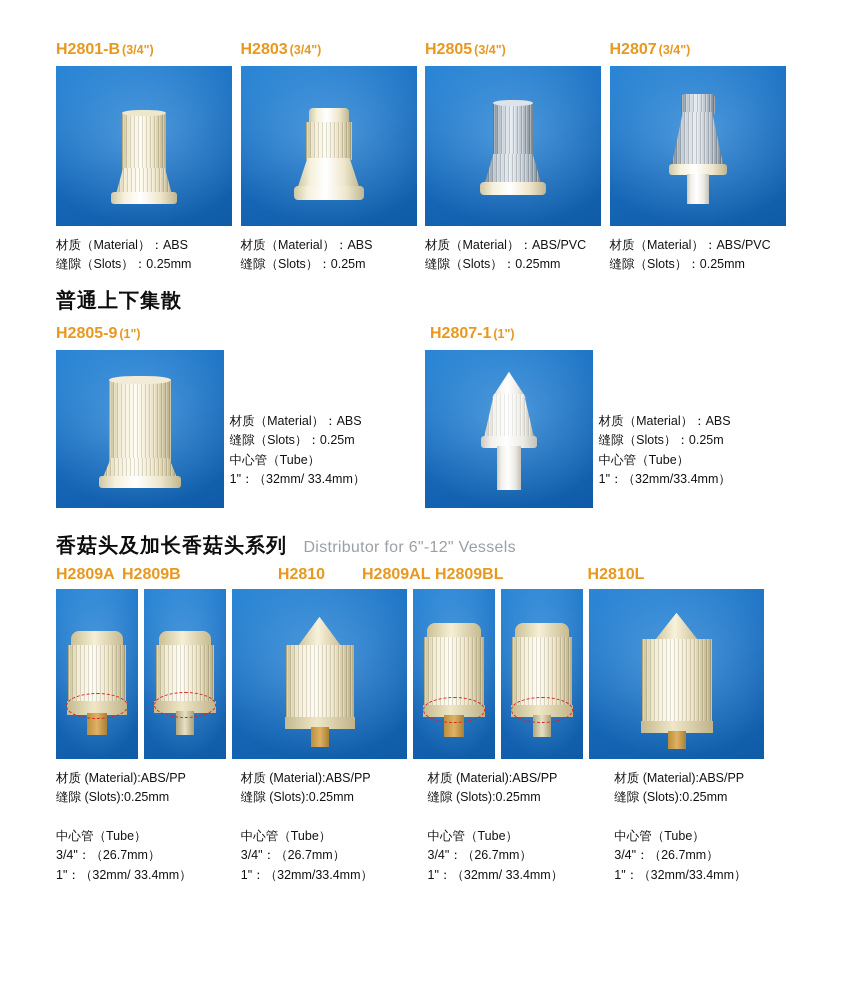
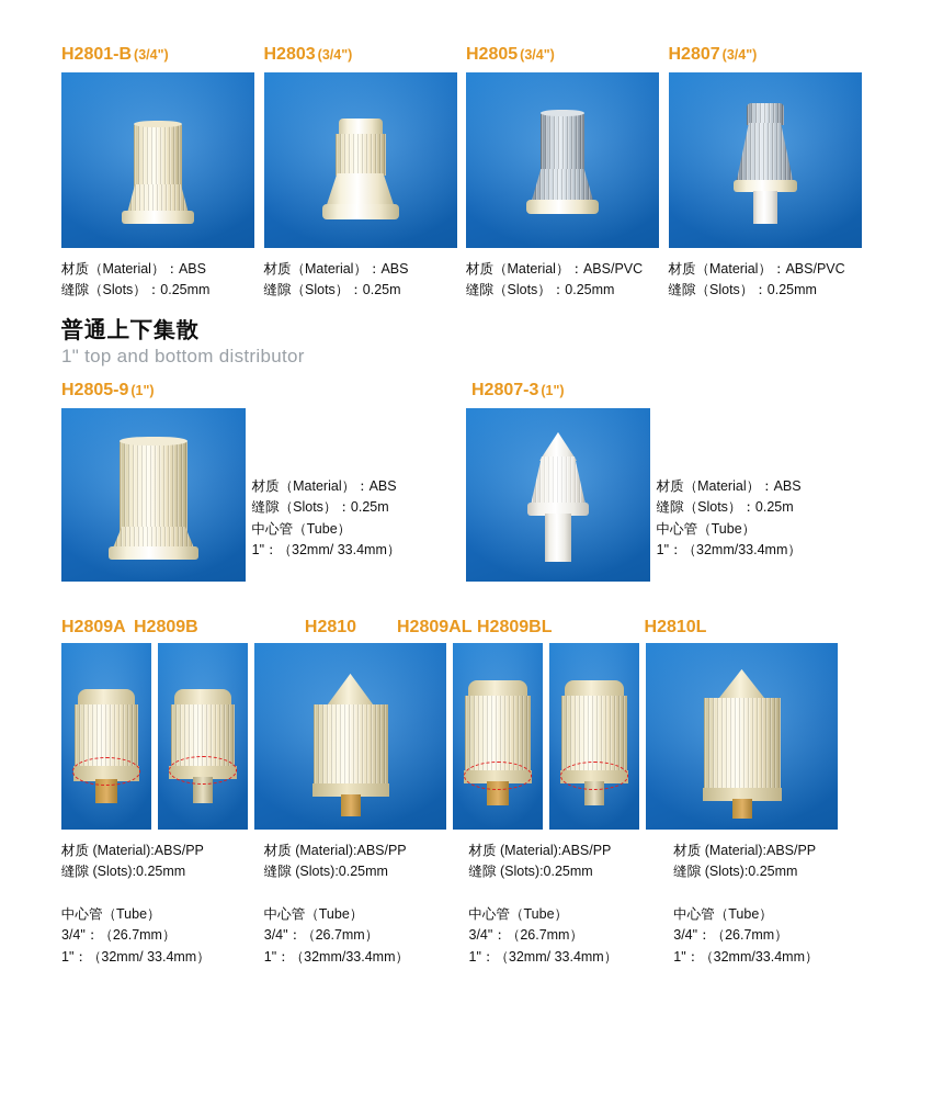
  H2801-B (3/4")
  材质（Material）：ABS
  缝隙（Slots）：0.25mm
  H2803 (3/4")
  材质（Material）：ABS
  缝隙（Slots）：0.25m
  H2805 (3/4")
  材质（Material）：ABS/PVC
  缝隙（Slots）：0.25mm
  H2807 (3/4")
  材质（Material）：ABS/PVC
  缝隙（Slots）：0.25mm
  普通上下集散
+ 1" top and bottom distributor
  H2805-9 (1")
- H2807-1 (1")
+ H2807-3 (1")
  材质（Material）：ABS
  缝隙（Slots）：0.25m
  中心管（Tube）
  1"：（32mm/ 33.4mm）
  材质（Material）：ABS
  缝隙（Slots）：0.25m
  中心管（Tube）
  1"：（32mm/33.4mm）
- 香菇头及加长香菇头系列 Distributor for 6"-12" Vessels
  H2809A
  H2809B
  H2810
  H2809AL
  H2809BL
  H2810L
  材质 (Material):ABS/PP
  缝隙 (Slots):0.25mm
  中心管（Tube）
  3/4"：（26.7mm）
  1"：（32mm/ 33.4mm）
  材质 (Material):ABS/PP
  缝隙 (Slots):0.25mm
  中心管（Tube）
  3/4"：（26.7mm）
  1"：（32mm/33.4mm）
  材质 (Material):ABS/PP
  缝隙 (Slots):0.25mm
  中心管（Tube）
  3/4"：（26.7mm）
  1"：（32mm/ 33.4mm）
  材质 (Material):ABS/PP
  缝隙 (Slots):0.25mm
  中心管（Tube）
  3/4"：（26.7mm）
  1"：（32mm/33.4mm）
